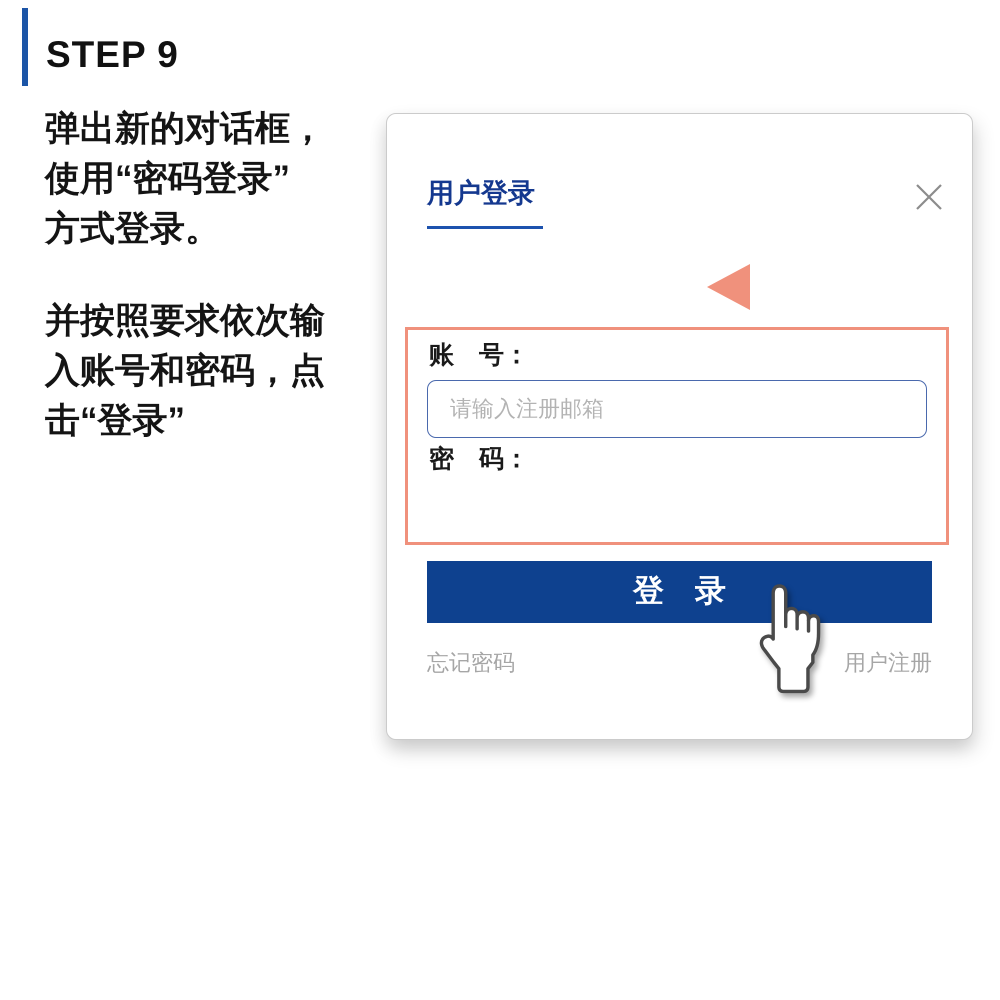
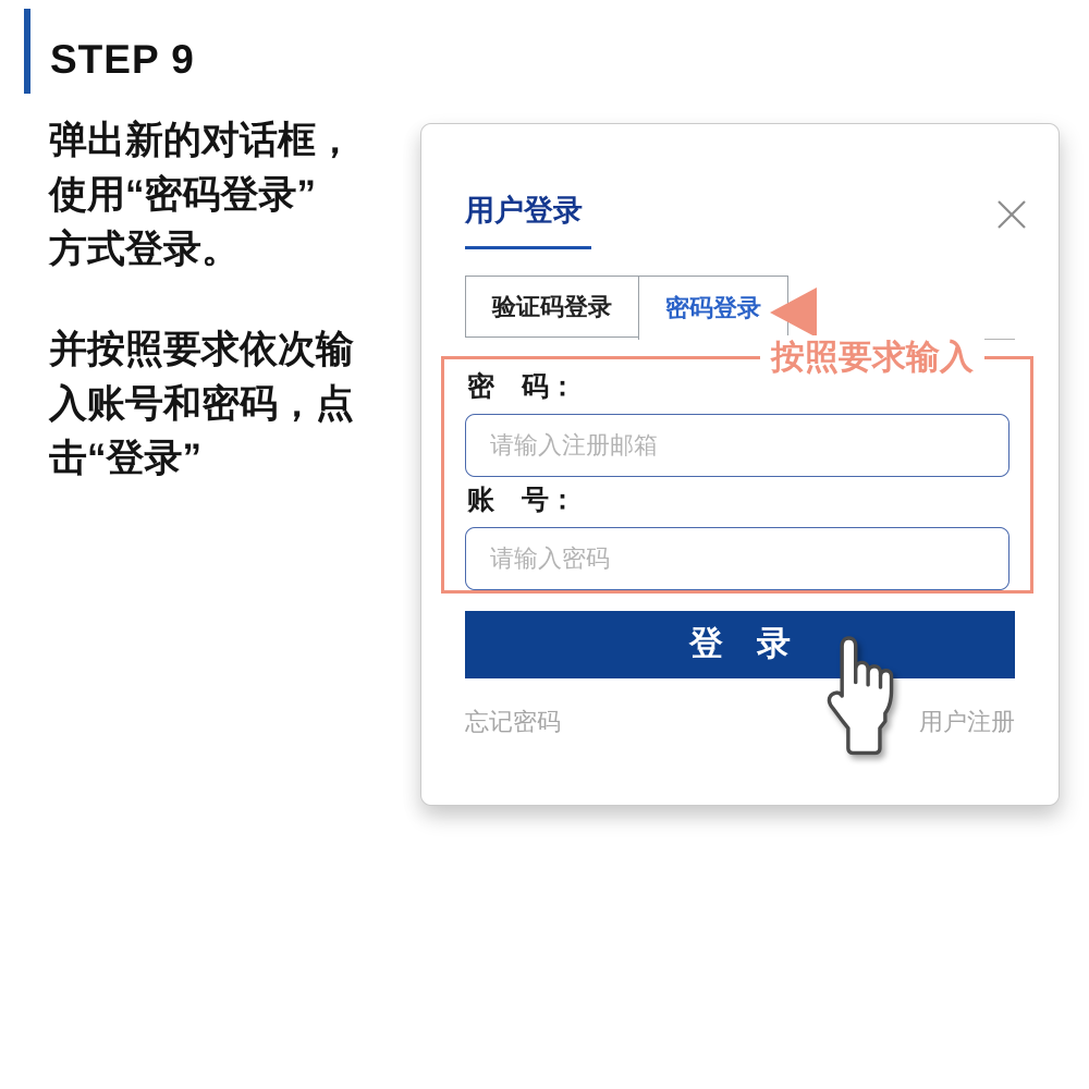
  STEP 9
  弹出新的对话框，
  使用“密码登录”
  方式登录。
  并按照要求依次输
  入账号和密码，点
  击“登录”
  用户登录
+ 验证码登录
+ 密码登录
+ 按照要求输入
- 账 号：
+ 密 码：
  请输入注册邮箱
- 密 码：
+ 账 号：
+ 请输入密码
  登 录
  忘记密码
  用户注册
